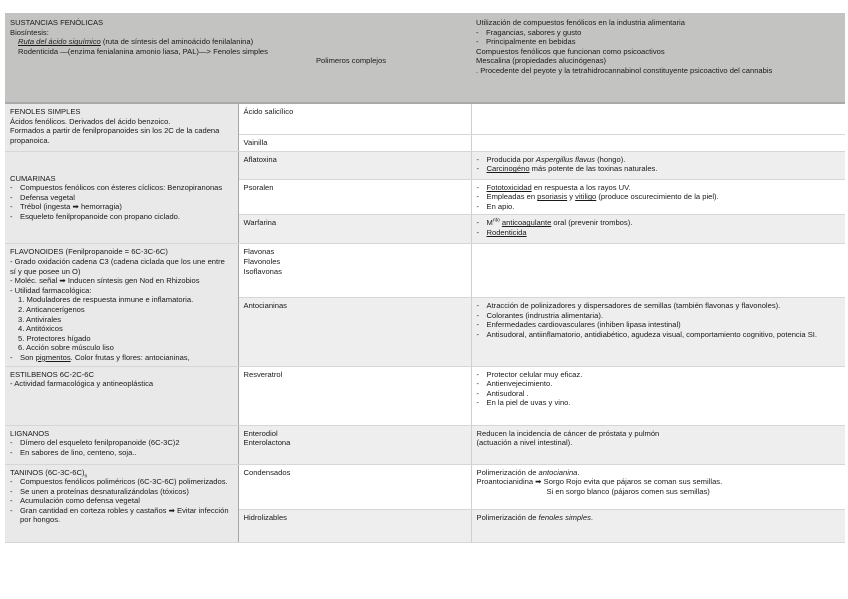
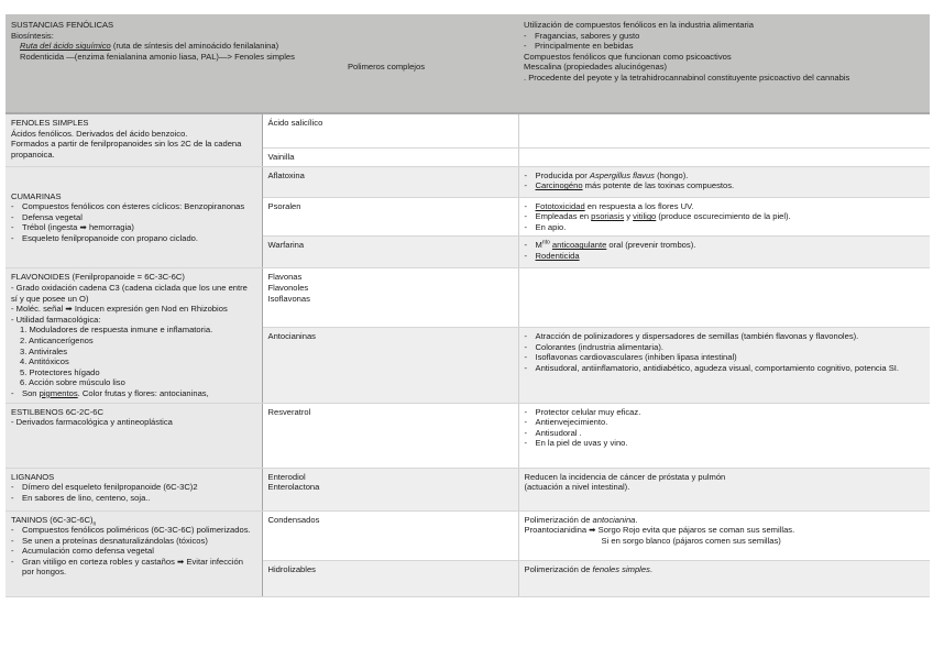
  SUSTANCIAS FENÓLICAS Biosíntesis: Ruta del ácido siquímico (ruta de síntesis del aminoácido fenilalanina) Rodenticida —(enzima fenialanina amonio liasa, PAL)—> Fenoles simples Polimeros complejos	Utilización de compuestos fenólicos en la industria alimentaria Fragancias, sabores y gusto Principalmente en bebidas Compuestos fenólicos que funcionan como psicoactivos Mescalina (propiedades alucinógenas) . Procedente del peyote y la tetrahidrocannabinol constituyente psicoactivo del cannabis
  FENOLES SIMPLES Ácidos fenólicos. Derivados del ácido benzoico. Formados a partir de fenilpropanoides sin los 2C de la cadena propanoica.	Ácido salicílico
  Vainilla
- CUMARINAS Compuestos fenólicos con ésteres cíclicos: Benzopiranonas Defensa vegetal Trébol (ingesta ➡ hemorragia) Esqueleto fenilpropanoide con propano ciclado.	Aflatoxina	Producida por Aspergillus flavus (hongo). Carcinogéno más potente de las toxinas naturales.
+ CUMARINAS Compuestos fenólicos con ésteres cíclicos: Benzopiranonas Defensa vegetal Trébol (ingesta ➡ hemorragia) Esqueleto fenilpropanoide con propano ciclado.	Aflatoxina	Producida por Aspergillus flavus (hongo). Carcinogéno más potente de las toxinas compuestos.
- Psoralen	Fototoxicidad en respuesta a los rayos UV. Empleadas en psoriasis y vitiligo (produce oscurecimiento de la piel). En apio.
+ Psoralen	Fototoxicidad en respuesta a los flores UV. Empleadas en psoriasis y vitiligo (produce oscurecimiento de la piel). En apio.
  Warfarina	M anticoagulante oral (prevenir trombos). Rodenticida
- FLAVONOIDES (Fenilpropanoide = 6C-3C-6C) - Grado oxidación cadena C3 (cadena ciclada que los une entre sí y que posee un O) - Moléc. señal ➡ Inducen síntesis gen Nod en Rhizobios - Utilidad farmacológica: 1. Moduladores de respuesta inmune e inflamatoria. 2. Anticancerígenos 3. Antivirales 4. Antitóxicos 5. Protectores hígado 6. Acción sobre músculo liso Son pigmentos. Color frutas y flores: antocianinas,	Flavonas Flavonoles Isoflavonas
+ FLAVONOIDES (Fenilpropanoide = 6C-3C-6C) - Grado oxidación cadena C3 (cadena ciclada que los une entre sí y que posee un O) - Moléc. señal ➡ Inducen expresión gen Nod en Rhizobios - Utilidad farmacológica: 1. Moduladores de respuesta inmune e inflamatoria. 2. Anticancerígenos 3. Antivirales 4. Antitóxicos 5. Protectores hígado 6. Acción sobre músculo liso Son pigmentos. Color frutas y flores: antocianinas,	Flavonas Flavonoles Isoflavonas
- Antocianinas	Atracción de polinizadores y dispersadores de semillas (también flavonas y flavonoles). Colorantes (indrustria alimentaria). Enfermedades cardiovasculares (inhiben lipasa intestinal) Antisudoral, antiinflamatorio, antidiabético, agudeza visual, comportamiento cognitivo, potencia SI.
+ Antocianinas	Atracción de polinizadores y dispersadores de semillas (también flavonas y flavonoles). Colorantes (indrustria alimentaria). Isoflavonas cardiovasculares (inhiben lipasa intestinal) Antisudoral, antiinflamatorio, antidiabético, agudeza visual, comportamiento cognitivo, potencia SI.
- ESTILBENOS 6C-2C-6C - Actividad farmacológica y antineoplástica	Resveratrol	Protector celular muy eficaz. Antienvejecimiento. Antisudoral . En la piel de uvas y vino.
+ ESTILBENOS 6C-2C-6C - Derivados farmacológica y antineoplástica	Resveratrol	Protector celular muy eficaz. Antienvejecimiento. Antisudoral . En la piel de uvas y vino.
  LIGNANOS Dímero del esqueleto fenilpropanoide (6C-3C)2 En sabores de lino, centeno, soja..	Enterodiol Enterolactona	Reducen la incidencia de cáncer de próstata y pulmón (actuación a nivel intestinal).
- TANINOS (6C-3C-6C) Compuestos fenólicos poliméricos (6C-3C-6C) polimerizados. Se unen a proteínas desnaturalizándolas (tóxicos) Acumulación como defensa vegetal Gran cantidad en corteza robles y castaños ➡ Evitar infección por hongos.	Condensados	Polimerización de antocianina. Proantocianidina ➡ Sorgo Rojo evita que pájaros se coman sus semillas. Si en sorgo blanco (pájaros comen sus semillas)
+ TANINOS (6C-3C-6C) Compuestos fenólicos poliméricos (6C-3C-6C) polimerizados. Se unen a proteínas desnaturalizándolas (tóxicos) Acumulación como defensa vegetal Gran vitiligo en corteza robles y castaños ➡ Evitar infección por hongos.	Condensados	Polimerización de antocianina. Proantocianidina ➡ Sorgo Rojo evita que pájaros se coman sus semillas. Si en sorgo blanco (pájaros comen sus semillas)
  Hidrolizables	Polimerización de fenoles simples.
